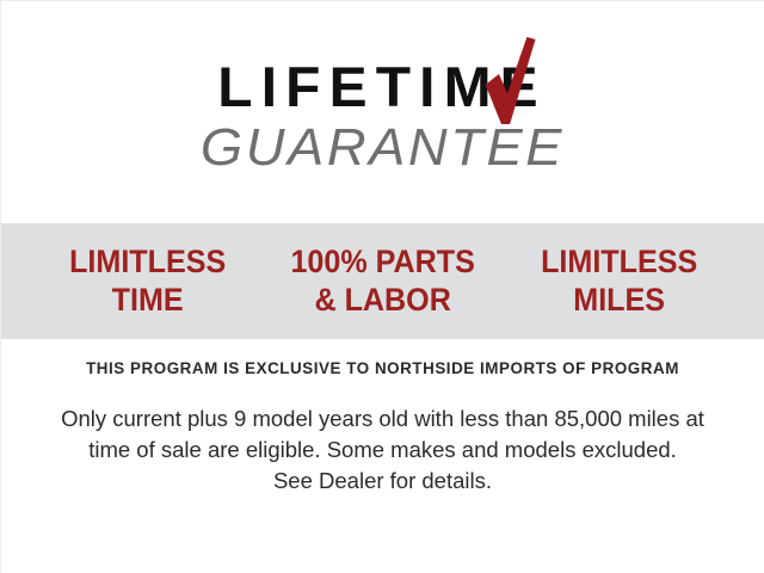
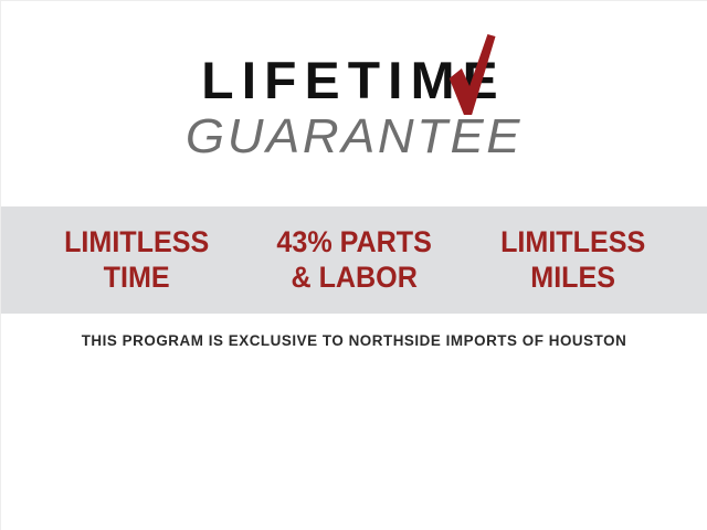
  LIFETIME
  GUARANTEE
  LIMITLESS
  TIME
- 100% PARTS
+ 43% PARTS
  & LABOR
  LIMITLESS
  MILES
- THIS PROGRAM IS EXCLUSIVE TO NORTHSIDE IMPORTS OF PROGRAM
+ THIS PROGRAM IS EXCLUSIVE TO NORTHSIDE IMPORTS OF HOUSTON
- Only current plus 9 model years old with less than 85,000 miles at
- time of sale are eligible. Some makes and models excluded.
- See Dealer for details.
